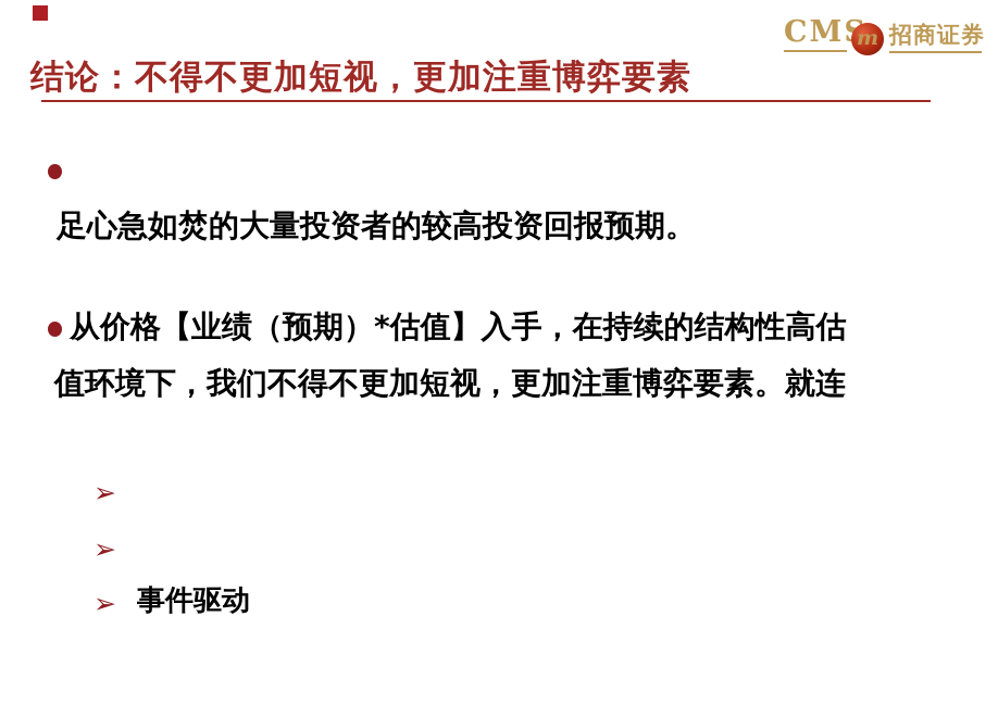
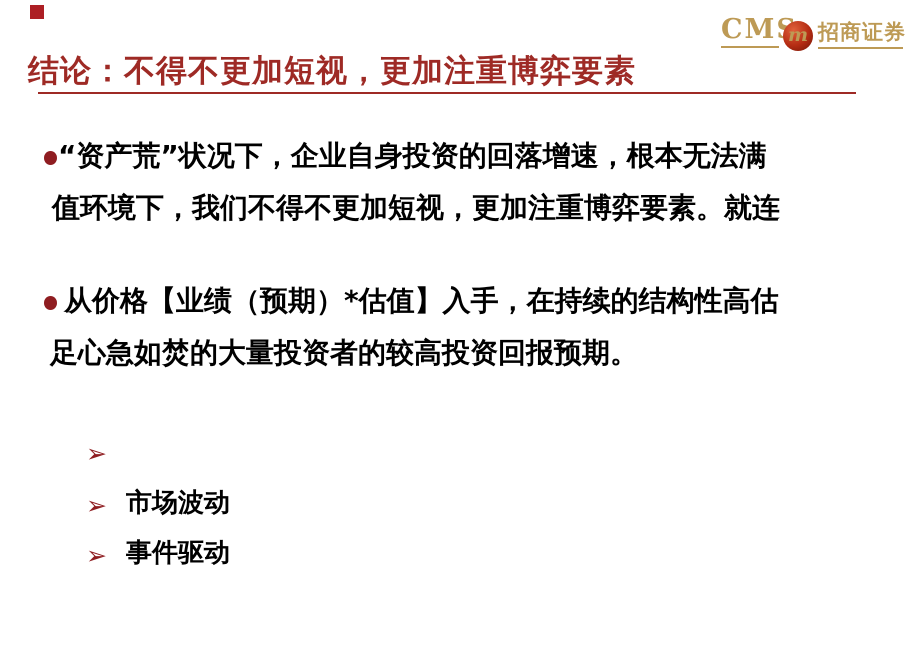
  m
  招商证券
  结论：不得不更加短视，更加注重博弈要素
+ “资产荒”状况下，企业自身投资的回落增速，根本无法满
- 足心急如焚的大量投资者的较高投资回报预期。
+ 值环境下，我们不得不更加短视，更加注重博弈要素。就连
  从价格【业绩（预期）*估值】入手，在持续的结构性高估
- 值环境下，我们不得不更加短视，更加注重博弈要素。就连
+ 足心急如焚的大量投资者的较高投资回报预期。
  ➢
  ➢
+ 市场波动
  ➢
  事件驱动
